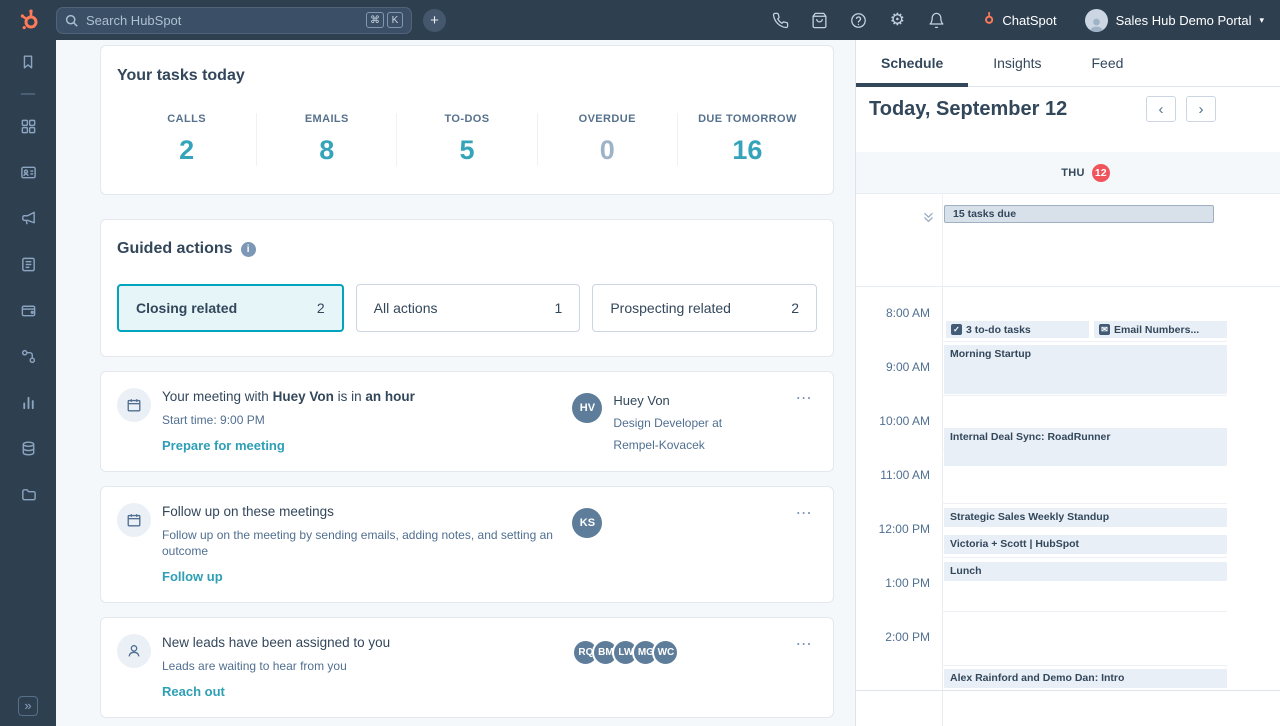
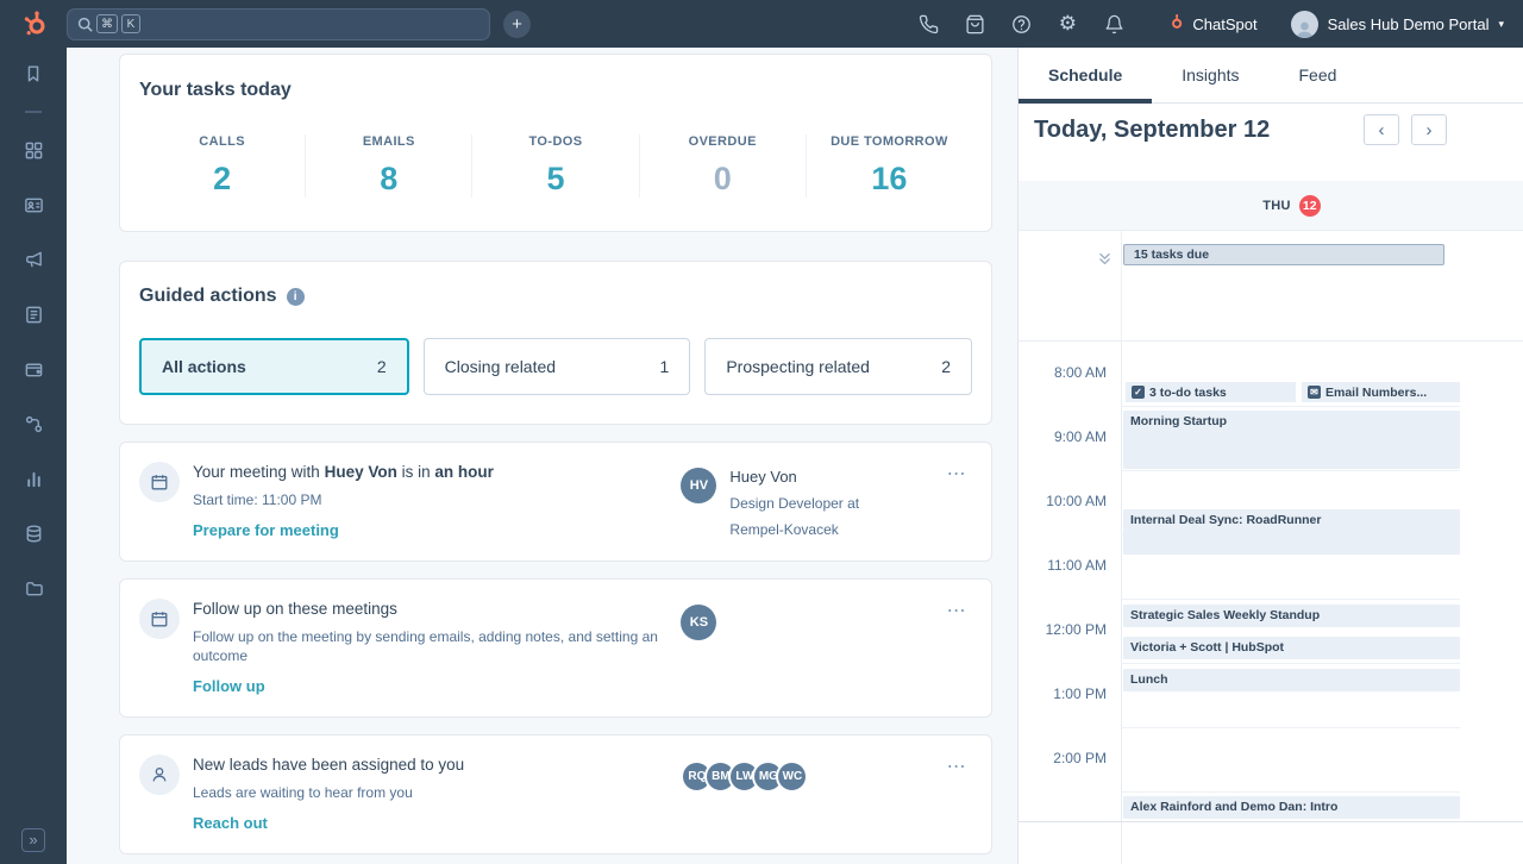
- Search HubSpot
  ⌘
  K
  +
  ⚙
  ChatSpot
  Sales Hub Demo Portal
  ▾
  »
  Your tasks today
  CALLS
  2
  EMAILS
  8
  TO-DOS
  5
  OVERDUE
  0
  DUE TOMORROW
  16
  Guided actions
  i
- Closing related
+ All actions
  2
- All actions
+ Closing related
  1
  Prospecting related
  2
  Your meeting with Huey Von is in an hour
- Start time: 9:00 PM
+ Start time: 11:00 PM
  Prepare for meeting
  HV
  Huey Von
  Design Developer at
  Rempel-Kovacek
  ⋯
  Follow up on these meetings
  Follow up on the meeting by sending emails, adding notes, and setting an outcome
  Follow up
  KS
  ⋯
  New leads have been assigned to you
  Leads are waiting to hear from you
  Reach out
  RQ
  BM
  LW
  MG
  WC
  ⋯
  Schedule
  Insights
  Feed
  Today, September 12
  ‹
  ›
  THU
  12
  15 tasks due
  8:00 AM
  9:00 AM
  10:00 AM
  11:00 AM
  12:00 PM
  1:00 PM
  2:00 PM
  ✓
  3 to-do tasks
  ✉
  Email Numbers...
  Morning Startup
  Internal Deal Sync: RoadRunner
  Strategic Sales Weekly Standup
  Victoria + Scott | HubSpot
  Lunch
  Alex Rainford and Demo Dan: Intro
